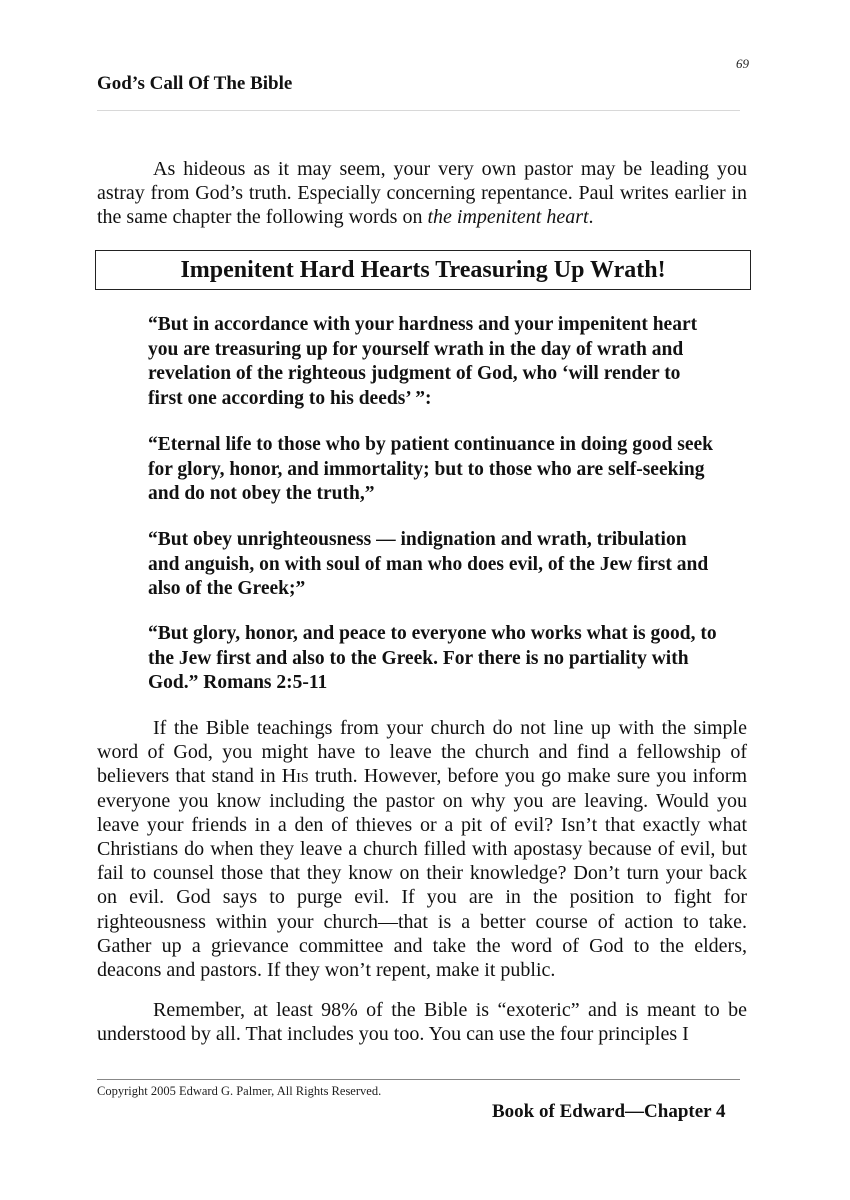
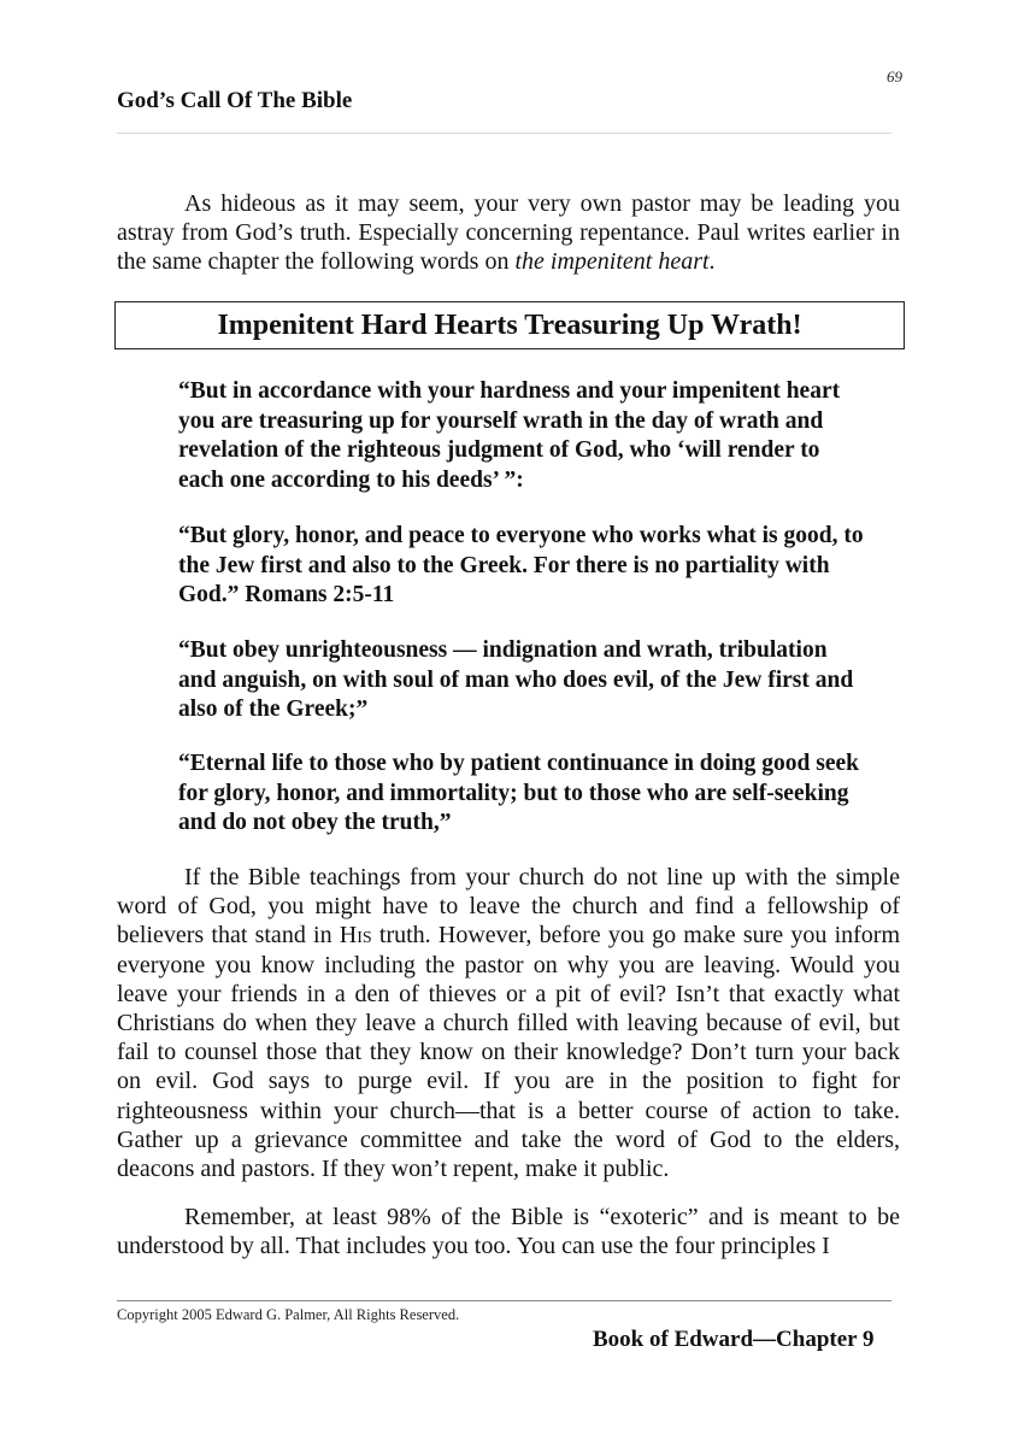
  69
  God’s Call Of The Bible
  As hideous as it may seem, your very own pastor may be leading you astray from God’s truth. Especially concerning repentance. Paul writes earlier in the same chapter the following words on the impenitent heart.
  Impenitent Hard Hearts Treasuring Up Wrath!
- “But in accordance with your hardness and your impenitent heart you are treasuring up for yourself wrath in the day of wrath and revelation of the righteous judgment of God, who ‘will render to first one according to his deeds’ ”:
+ “But in accordance with your hardness and your impenitent heart you are treasuring up for yourself wrath in the day of wrath and revelation of the righteous judgment of God, who ‘will render to each one according to his deeds’ ”:
- “Eternal life to those who by patient continuance in doing good seek for glory, honor, and immortality; but to those who are self-seeking and do not obey the truth,”
+ “But glory, honor, and peace to everyone who works what is good, to the Jew first and also to the Greek. For there is no partiality with God.” Romans 2:5-11
  “But obey unrighteousness — indignation and wrath, tribulation and anguish, on with soul of man who does evil, of the Jew first and also of the Greek;”
- “But glory, honor, and peace to everyone who works what is good, to the Jew first and also to the Greek. For there is no partiality with God.” Romans 2:5-11
+ “Eternal life to those who by patient continuance in doing good seek for glory, honor, and immortality; but to those who are self-seeking and do not obey the truth,”
- If the Bible teachings from your church do not line up with the simple word of God, you might have to leave the church and find a fellowship of believers that stand in His truth. However, before you go make sure you inform everyone you know including the pastor on why you are leaving. Would you leave your friends in a den of thieves or a pit of evil? Isn’t that exactly what Christians do when they leave a church filled with apostasy because of evil, but fail to counsel those that they know on their knowledge? Don’t turn your back on evil. God says to purge evil. If you are in the position to fight for righteousness within your church—that is a better course of action to take. Gather up a grievance committee and take the word of God to the elders, deacons and pastors. If they won’t repent, make it public.
+ If the Bible teachings from your church do not line up with the simple word of God, you might have to leave the church and find a fellowship of believers that stand in His truth. However, before you go make sure you inform everyone you know including the pastor on why you are leaving. Would you leave your friends in a den of thieves or a pit of evil? Isn’t that exactly what Christians do when they leave a church filled with leaving because of evil, but fail to counsel those that they know on their knowledge? Don’t turn your back on evil. God says to purge evil. If you are in the position to fight for righteousness within your church—that is a better course of action to take. Gather up a grievance committee and take the word of God to the elders, deacons and pastors. If they won’t repent, make it public.
  Remember, at least 98% of the Bible is “exoteric” and is meant to be understood by all. That includes you too. You can use the four principles I
  Copyright 2005 Edward G. Palmer, All Rights Reserved.
- Book of Edward—Chapter 4
+ Book of Edward—Chapter 9
